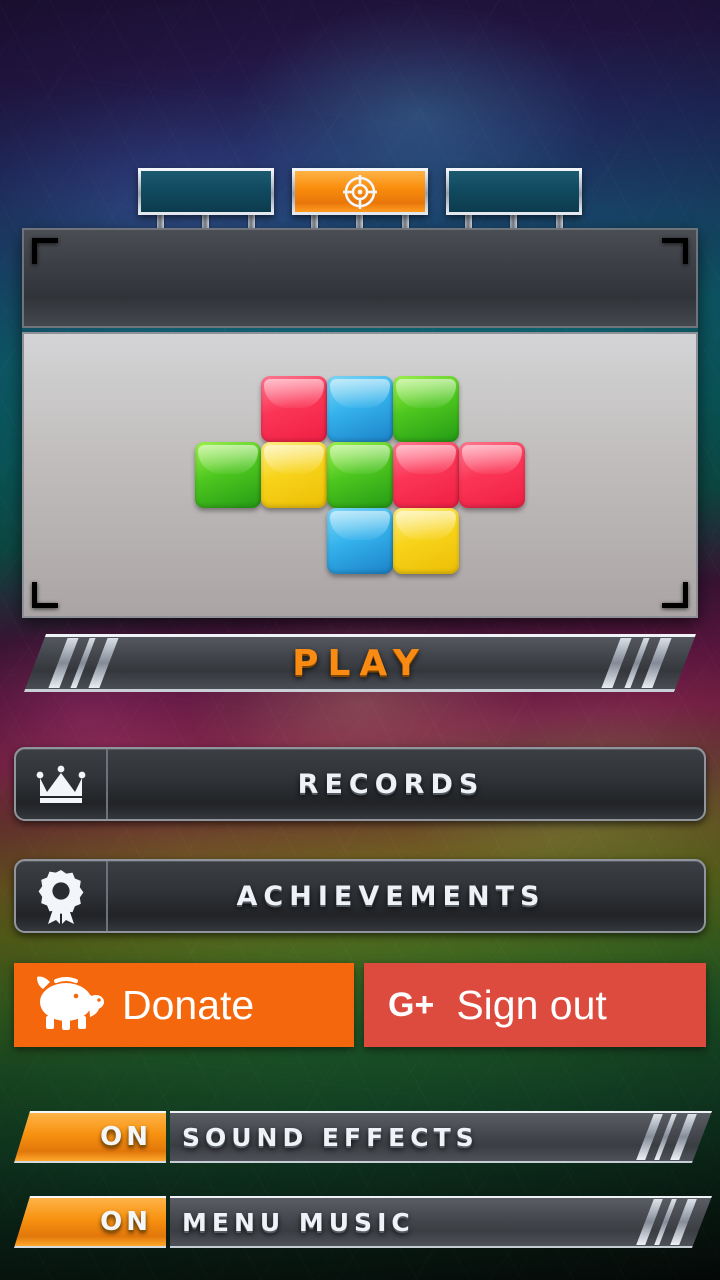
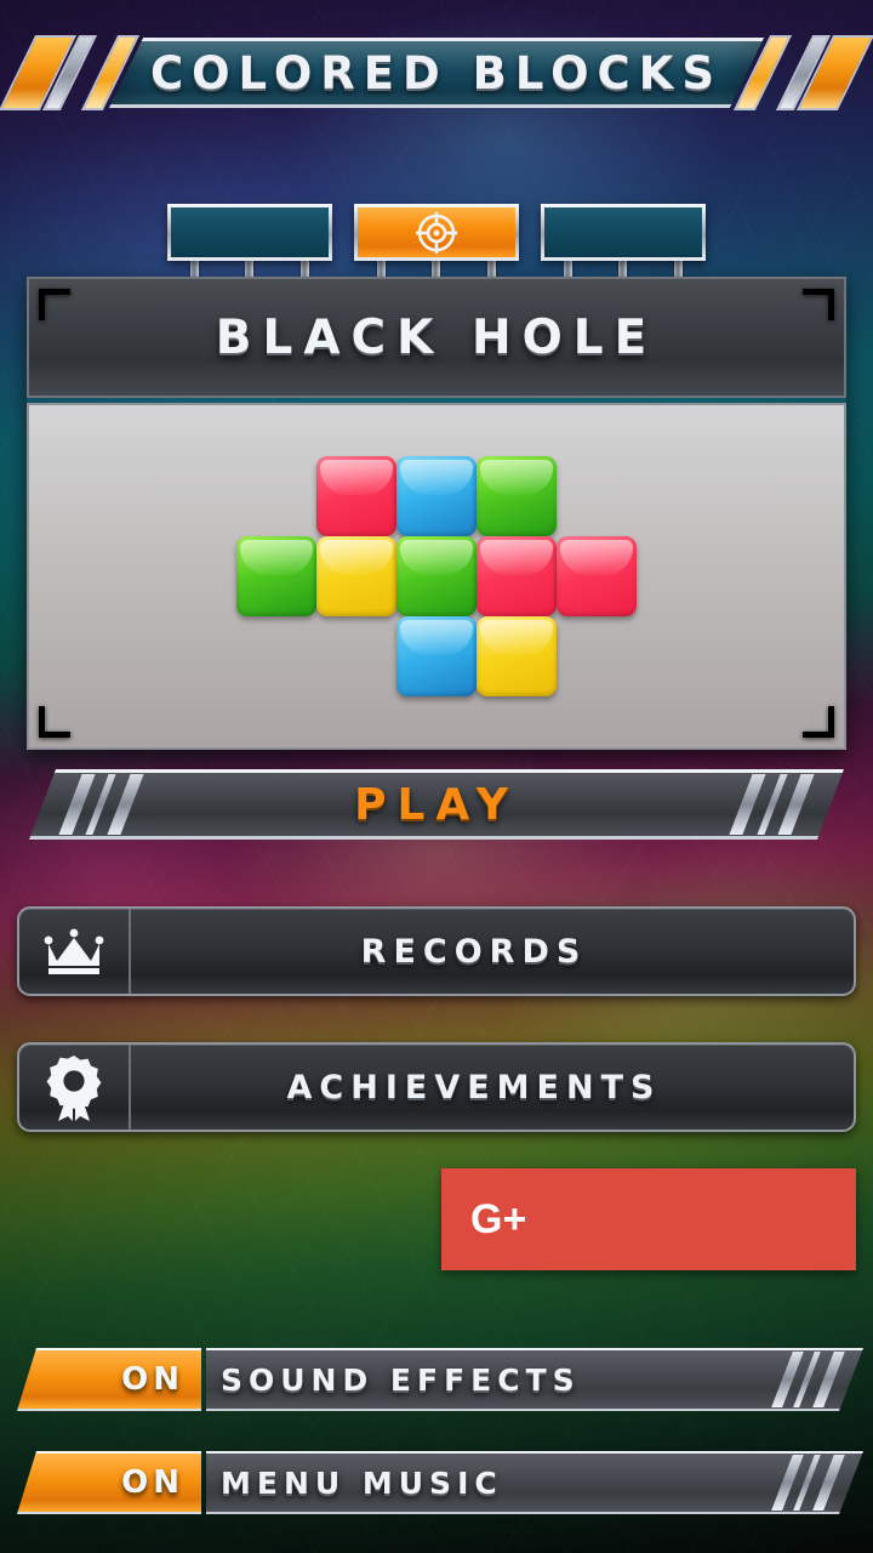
+ COLORED BLOCKS
+ BLACK HOLE
  PLAY
  RECORDS
  ACHIEVEMENTS
- Donate
  G+
- Sign out
  ON
  SOUND EFFECTS
  ON
  MENU MUSIC
